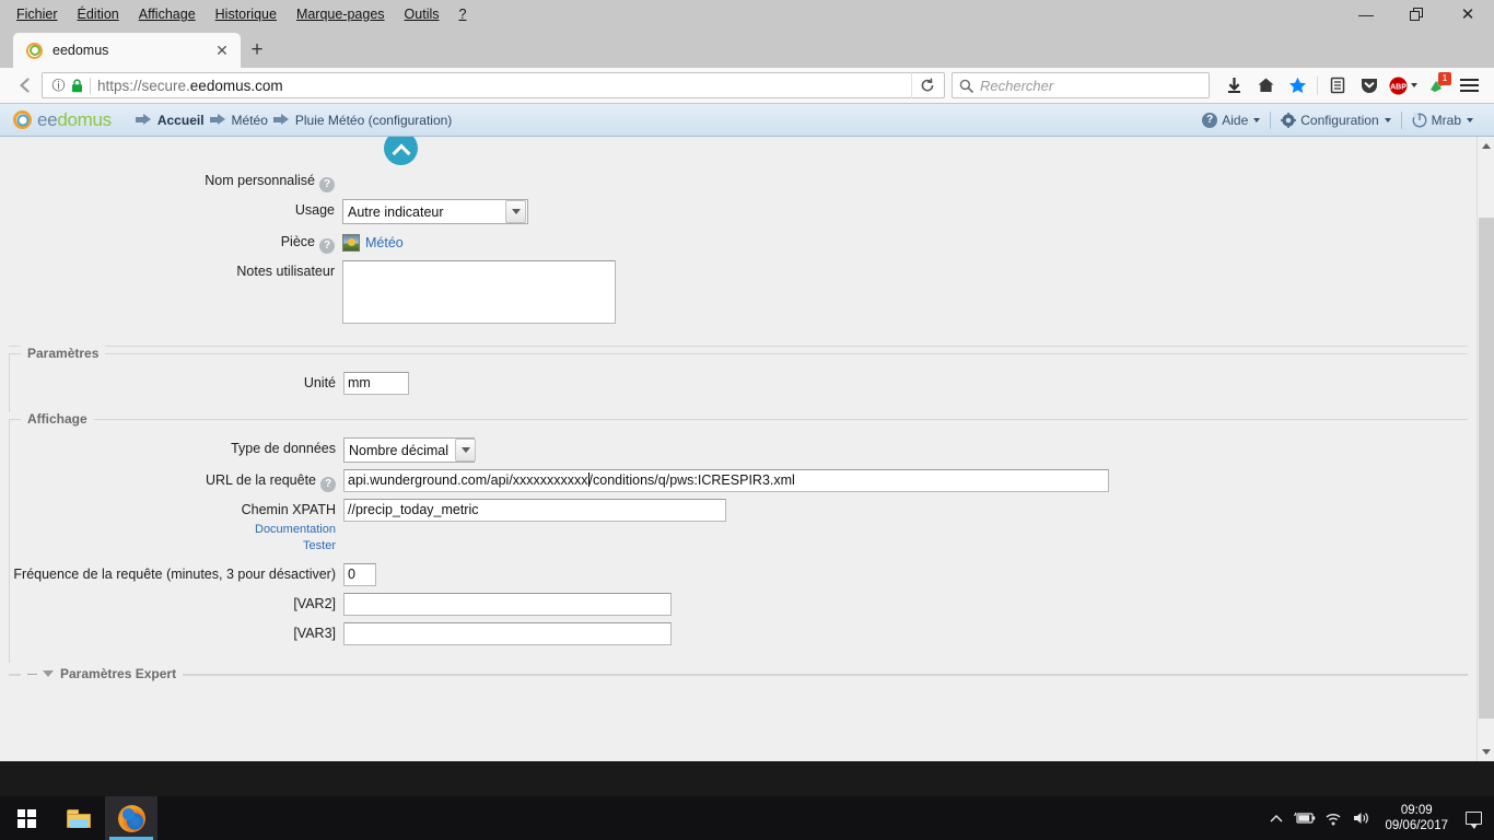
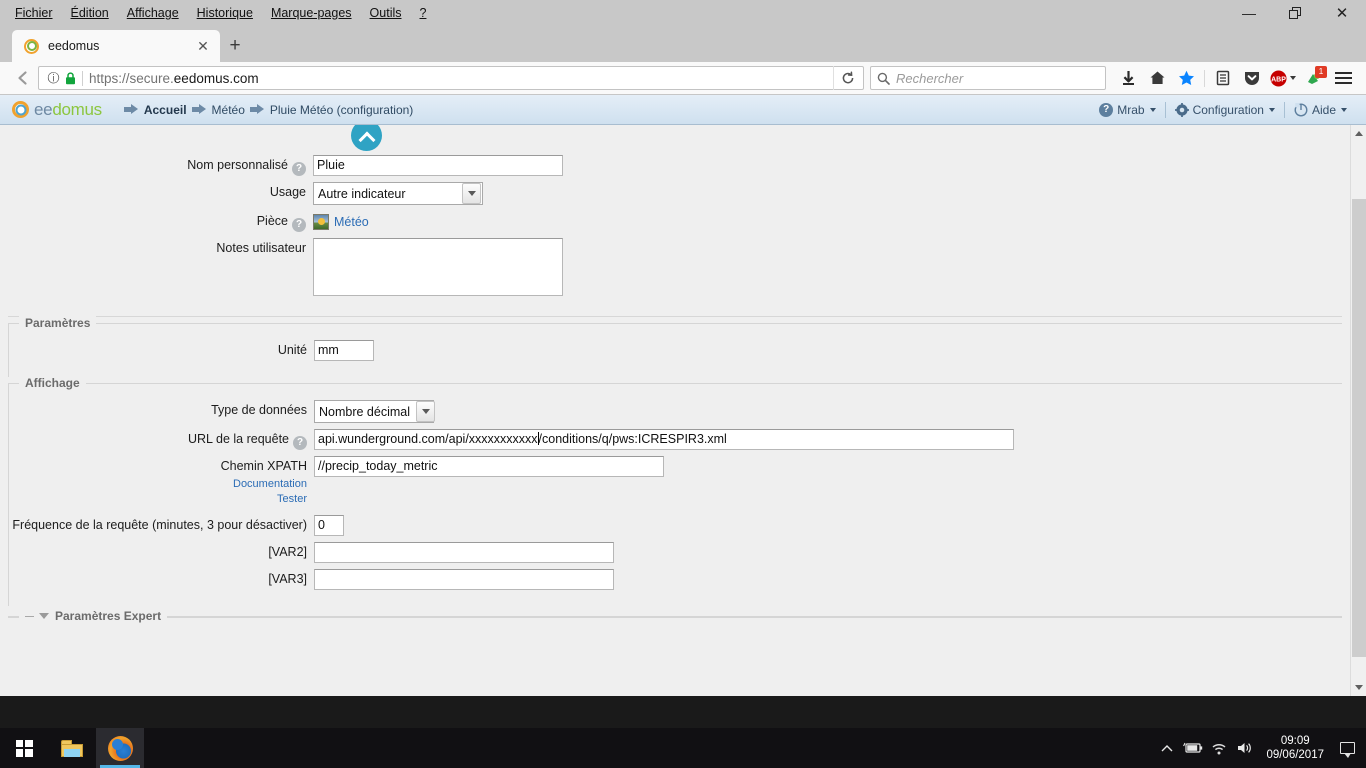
  Fichier
  Édition
  Affichage
  Historique
  Marque-pages
  Outils
  ?
  —
  ✕
  eedomus
  ✕
  +
  ⓘ
  https://secure.eedomus.com
  Rechercher
  1
  ee
  domus
  Accueil
  Météo
  Pluie Météo (configuration)
  ?
- Aide
+ Mrab
  Configuration
- Mrab
+ Aide
  Nom personnalisé ?
+ Pluie
  Usage
  Autre indicateur
  Pièce ?
  Météo
  Notes utilisateur
  Paramètres
  Unité
  mm
  Affichage
  Type de données
  Nombre décimal
  URL de la requête ?
  api.wunderground.com/api/xxxxxxxxxxx/conditions/q/pws:ICRESPIR3.xml
  Chemin XPATH
  //precip_today_metric
  Documentation
  Tester
  Fréquence de la requête (minutes, 3 pour désactiver)
  0
  [VAR2]
  [VAR3]
  Paramètres Expert
  09:09
  09/06/2017
